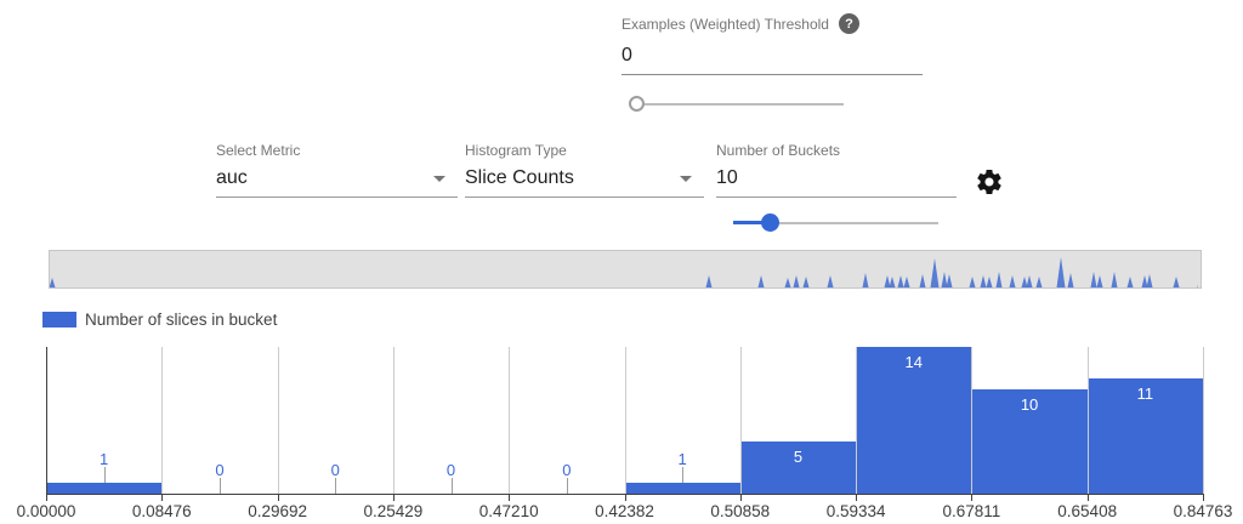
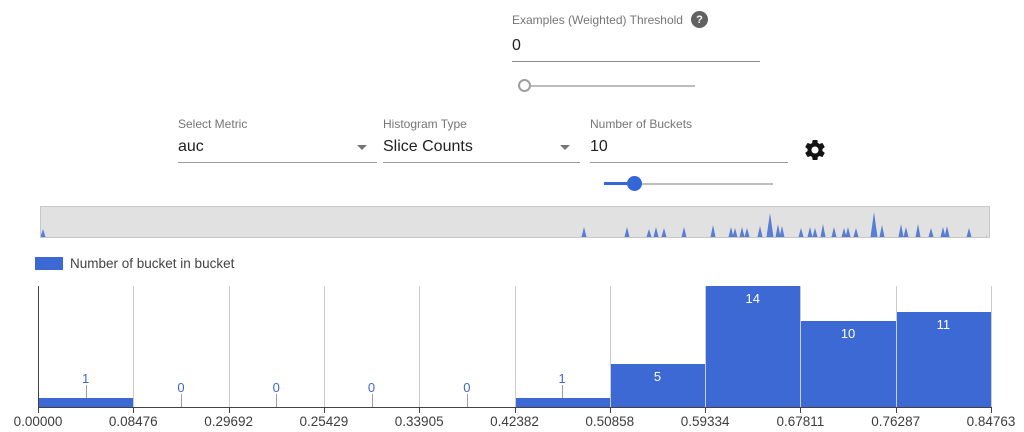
  Examples (Weighted) Threshold
  ?
  0
  Select Metric
  auc
  Histogram Type
  Slice Counts
  Number of Buckets
  10
- Number of slices in bucket
+ Number of bucket in bucket
  1
  0
  0
  0
  0
  1
  5
  14
  10
  11
  0.00000
  0.08476
  0.29692
  0.25429
- 0.47210
+ 0.33905
  0.42382
  0.50858
  0.59334
  0.67811
- 0.65408
+ 0.76287
  0.84763
